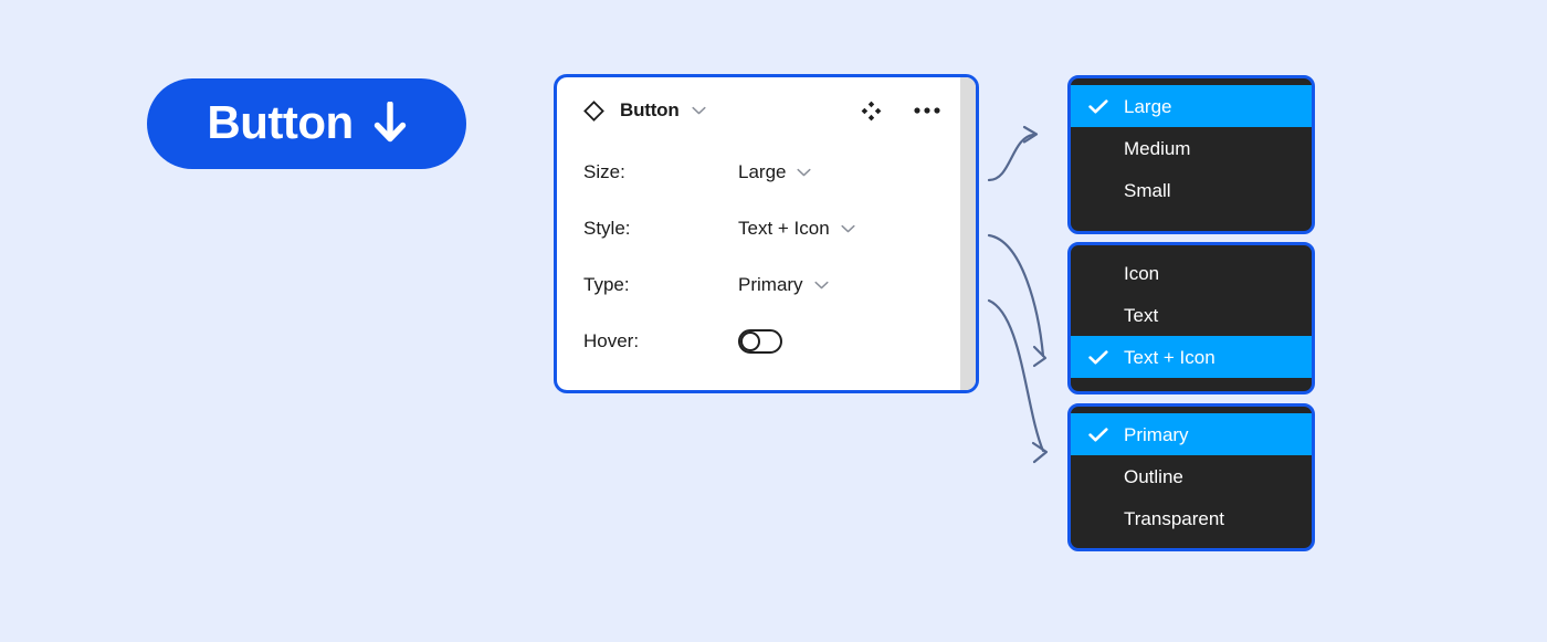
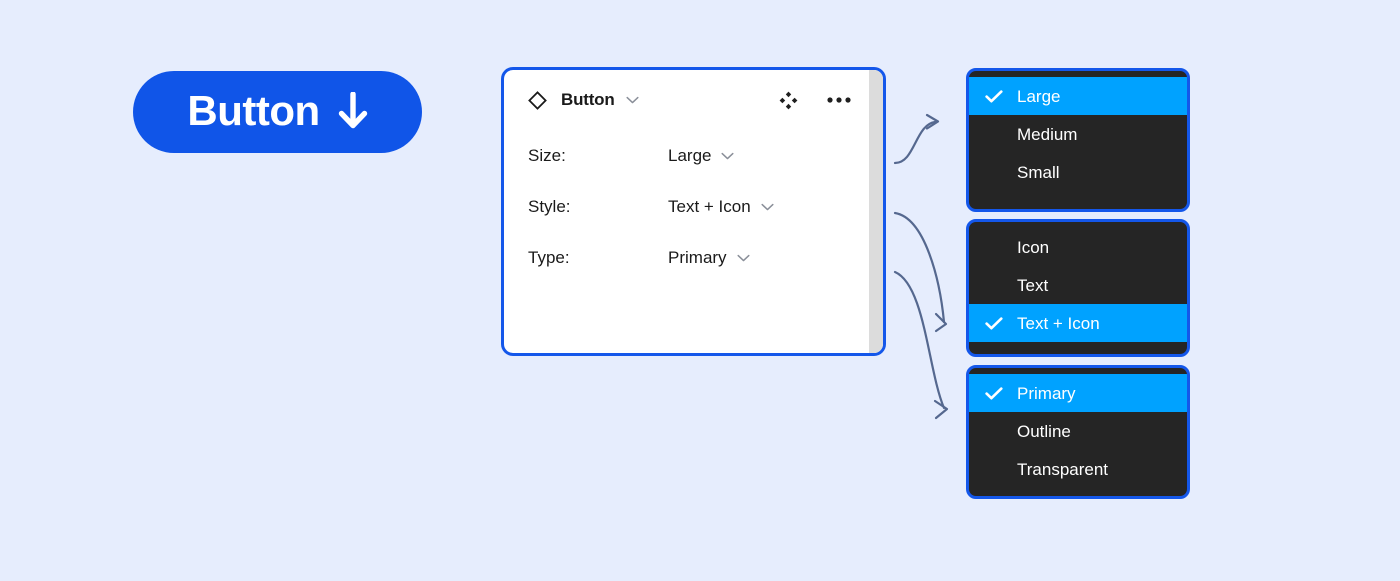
  Button
  Button
  Size:
  Large
  Style:
  Text + Icon
  Type:
  Primary
- Hover:
  Large
  Medium
  Small
  Icon
  Text
  Text + Icon
  Primary
  Outline
  Transparent
